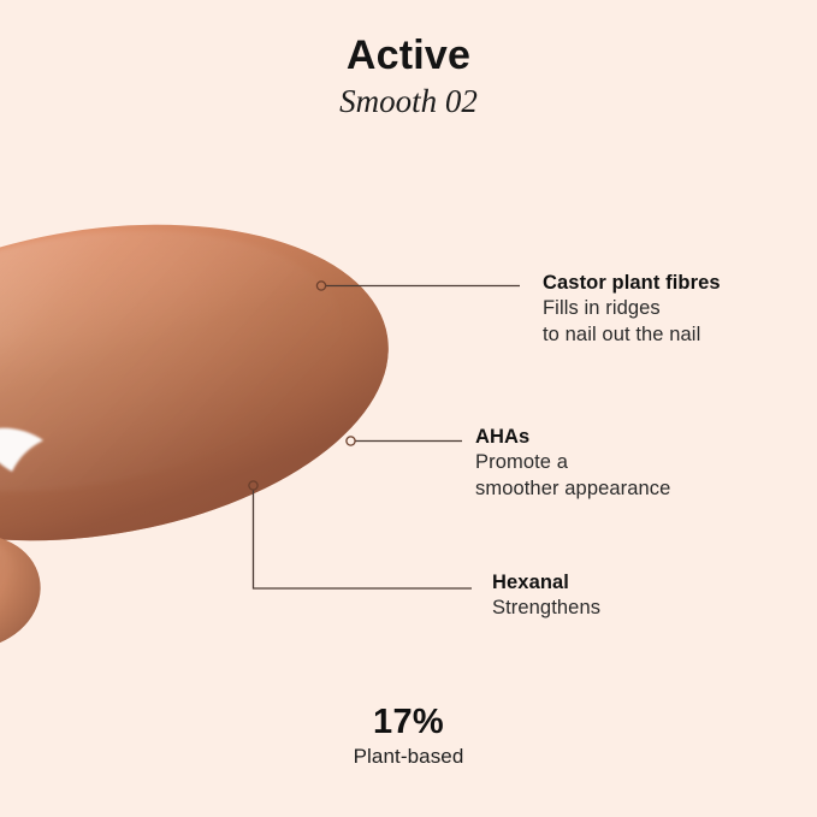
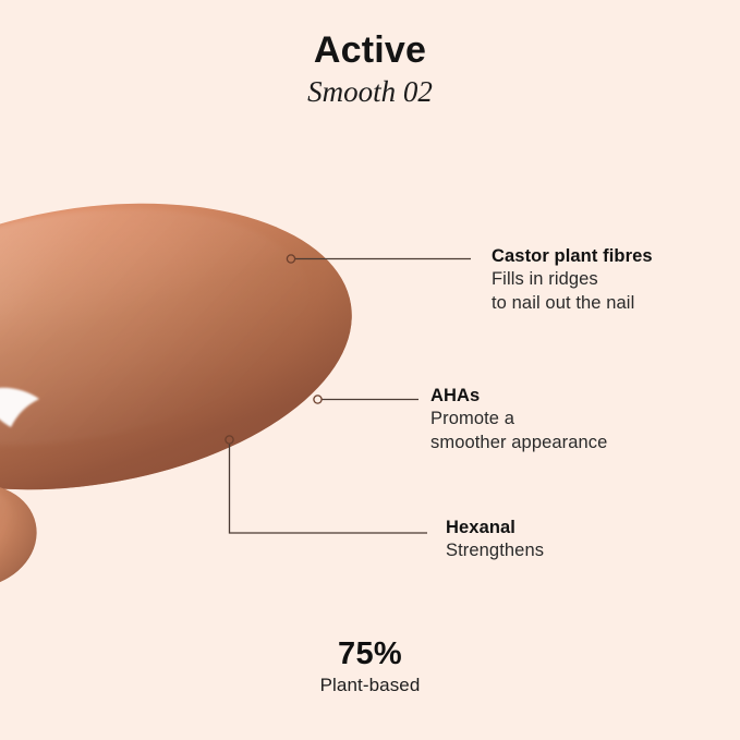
  Active
  Smooth 02
  Castor plant fibres
  Fills in ridges
  to nail out the nail
  AHAs
  Promote a
  smoother appearance
  Hexanal
  Strengthens
- 17%
+ 75%
  Plant-based
